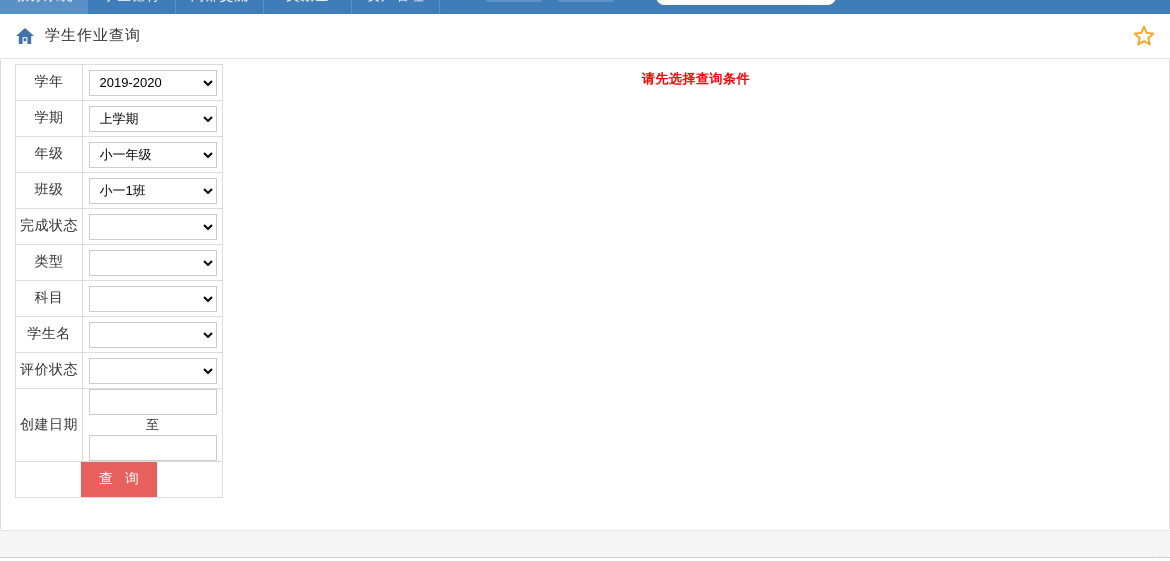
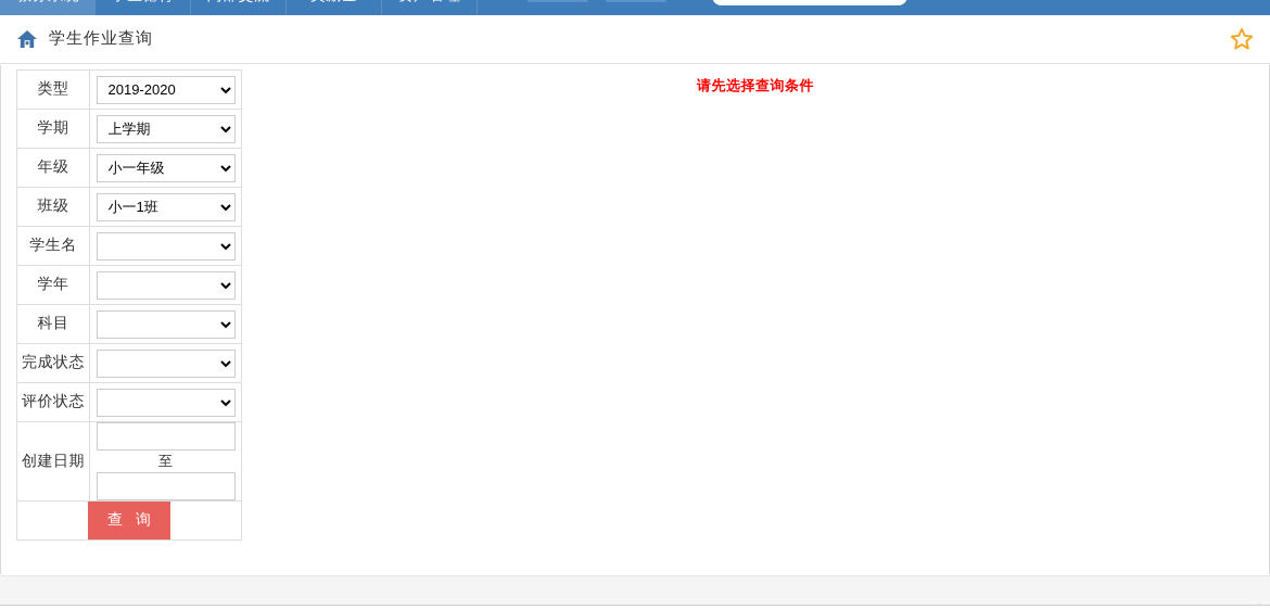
  学生作业查询
- 学年	2019-2020
+ 类型	2019-2020
  学期	上学期
  年级	小一年级
  班级	小一1班
- 完成状态
+ 学生名
- 类型
+ 学年
  科目
- 学生名
+ 完成状态
  评价状态
  创建日期	至
  查 询
  请先选择查询条件
